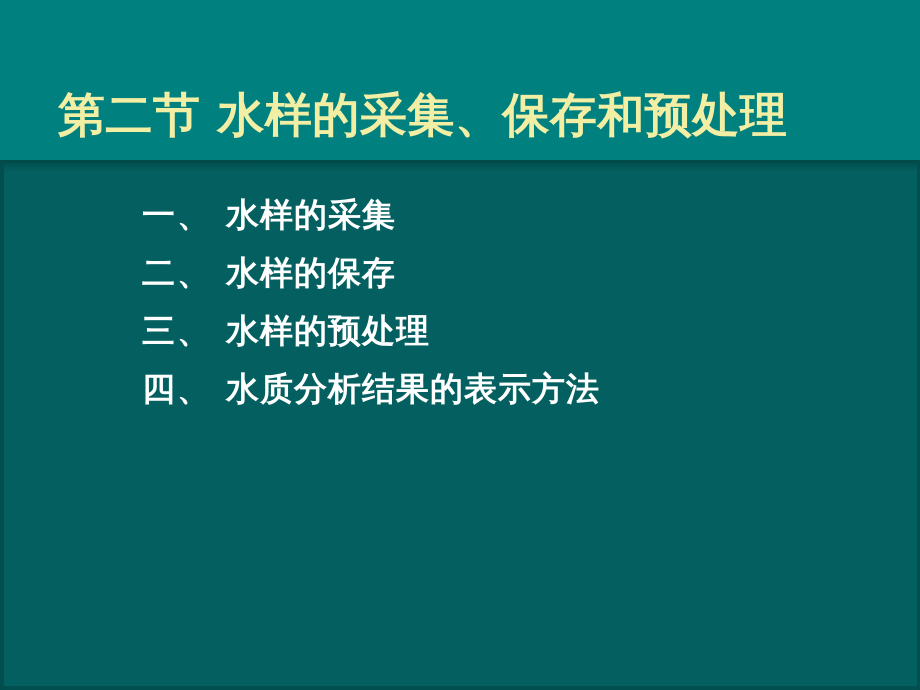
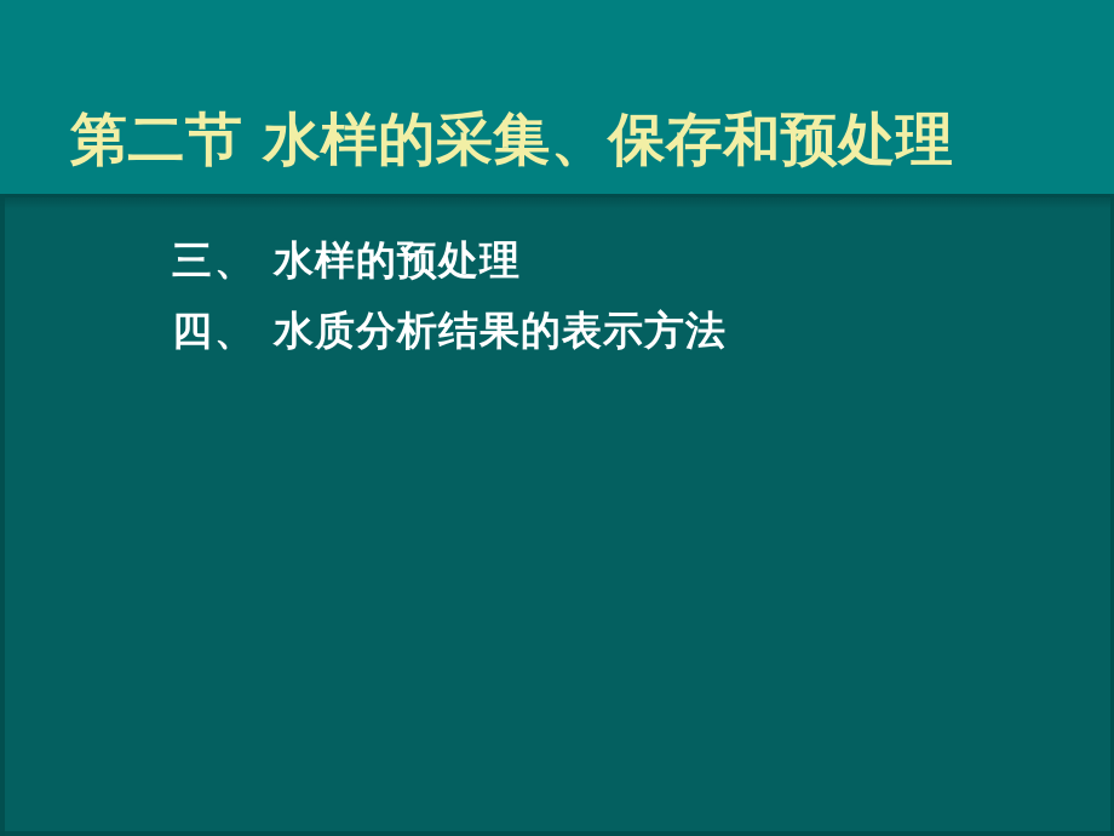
  第二节 水样的采集、保存和预处理
- 一、 水样的采集
- 二、 水样的保存
  三、 水样的预处理
  四、 水质分析结果的表示方法
